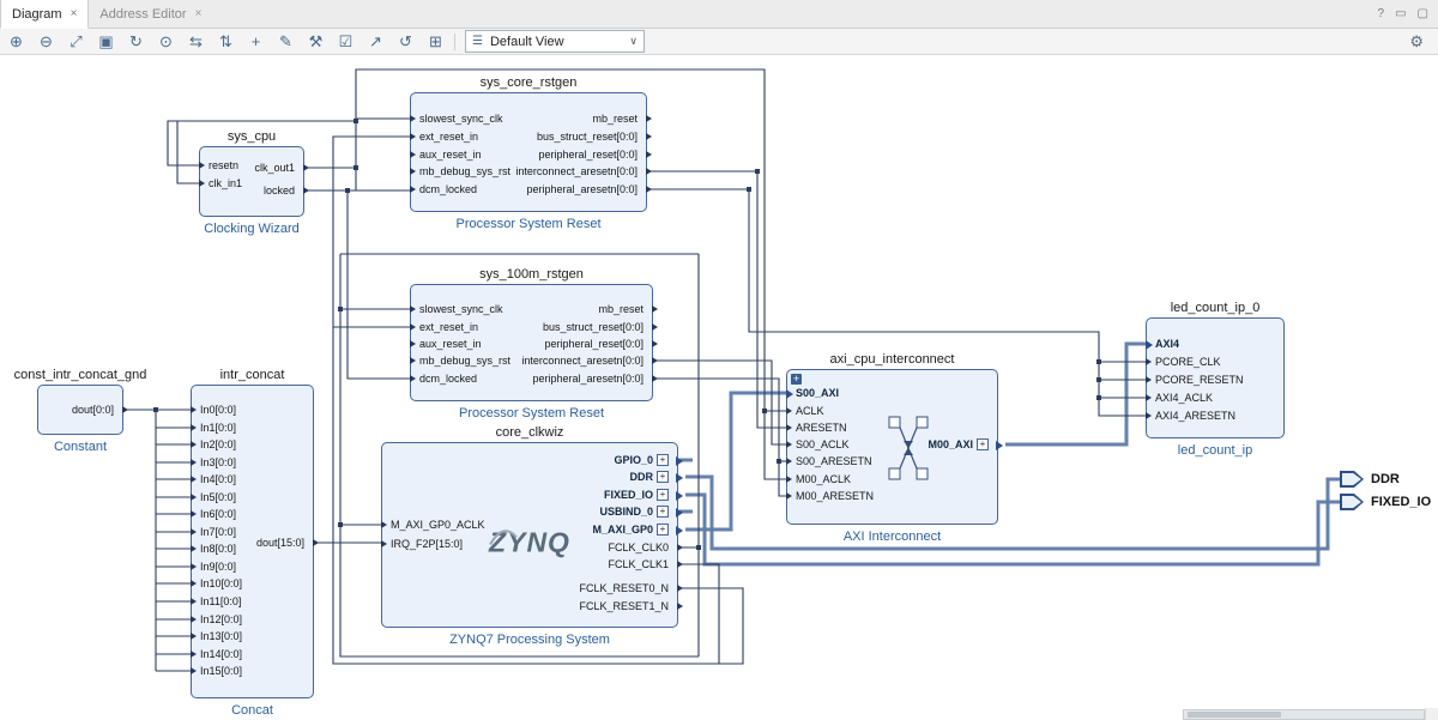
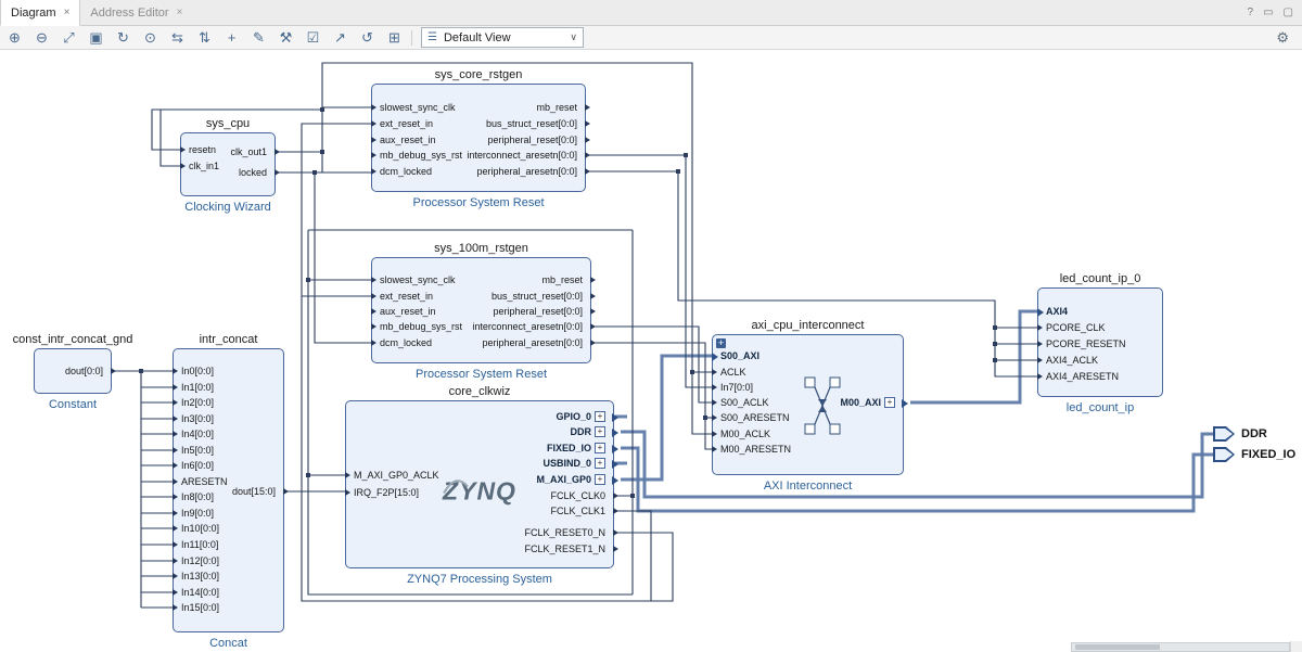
  Diagram
  ×
  Address Editor
  ×
  ?
  ▭
  ▢
  ⊕
  ⊖
  ⤢
  ▣
  ↻
  ⊙
  ⇆
  ⇅
  +
  ✎
  ⚒
  ☑
  ↗
  ↺
  ⊞
  ☰
  Default View
  ∨
  ⚙
  sys_cpu
  Clocking Wizard
  resetn
  clk_in1
  clk_out1
  locked
  sys_core_rstgen
  Processor System Reset
  slowest_sync_clk
  ext_reset_in
  aux_reset_in
  mb_debug_sys_rst
  dcm_locked
  mb_reset
  bus_struct_reset[0:0]
  peripheral_reset[0:0]
  interconnect_aresetn[0:0]
  peripheral_aresetn[0:0]
  sys_100m_rstgen
  Processor System Reset
  slowest_sync_clk
  ext_reset_in
  aux_reset_in
  mb_debug_sys_rst
  dcm_locked
  mb_reset
  bus_struct_reset[0:0]
  peripheral_reset[0:0]
  interconnect_aresetn[0:0]
  peripheral_aresetn[0:0]
  const_intr_concat_gnd
  Constant
  dout[0:0]
  intr_concat
  Concat
  In0[0:0]
  In1[0:0]
  In2[0:0]
  In3[0:0]
  In4[0:0]
  In5[0:0]
  In6[0:0]
- In7[0:0]
+ ARESETN
  In8[0:0]
  In9[0:0]
  In10[0:0]
  In11[0:0]
  In12[0:0]
  In13[0:0]
  In14[0:0]
  In15[0:0]
  dout[15:0]
  core_clkwiz
  ZYNQ7 Processing System
  M_AXI_GP0_ACLK
  IRQ_F2P[15:0]
  GPIO_0 +
  DDR +
  FIXED_IO +
  USBIND_0 +
  M_AXI_GP0 +
  FCLK_CLK0
  FCLK_CLK1
  FCLK_RESET0_N
  FCLK_RESET1_N
  ZYNQ
  axi_cpu_interconnect
  AXI Interconnect
  S00_AXI
  ACLK
- ARESETN
+ In7[0:0]
  S00_ACLK
  S00_ARESETN
  M00_ACLK
  M00_ARESETN
  M00_AXI +
  +
  led_count_ip_0
  led_count_ip
  AXI4
  PCORE_CLK
  PCORE_RESETN
  AXI4_ACLK
  AXI4_ARESETN
  DDR
  FIXED_IO
